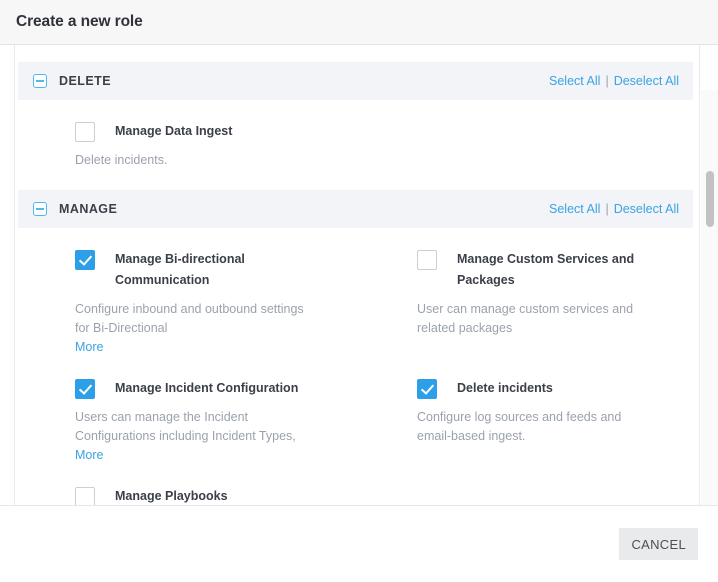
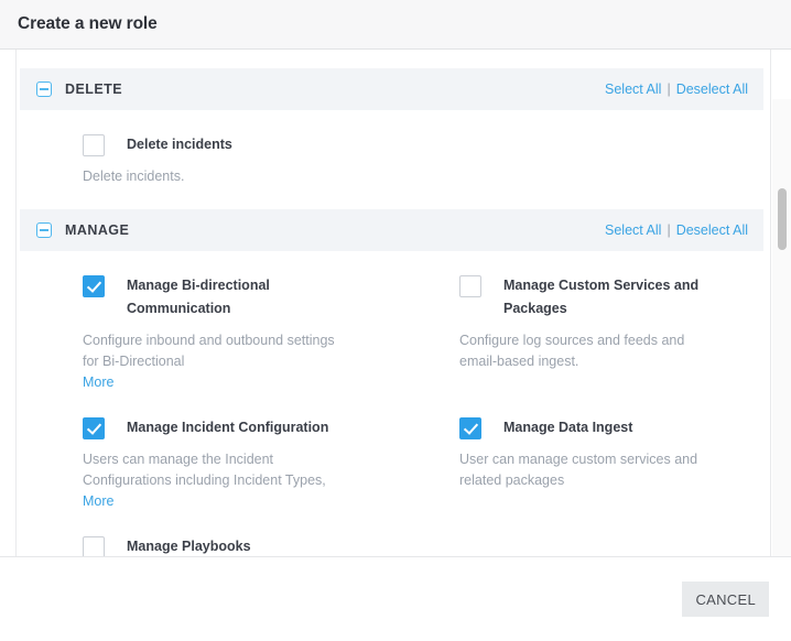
  Create a new role
  DELETE
  Select All
  |
  Deselect All
- Manage Data Ingest
+ Delete incidents
  Delete incidents.
  MANAGE
  Select All
  |
  Deselect All
  Manage Bi-directional Communication
  Configure inbound and outbound settings for Bi-Directional
  More
  Manage Custom Services and Packages
- User can manage custom services and related packages
+ Configure log sources and feeds and email-based ingest.
  Manage Incident Configuration
  Users can manage the Incident Configurations including Incident Types,
  More
- Delete incidents
+ Manage Data Ingest
- Configure log sources and feeds and email-based ingest.
+ User can manage custom services and related packages
  Manage Playbooks
  CANCEL
